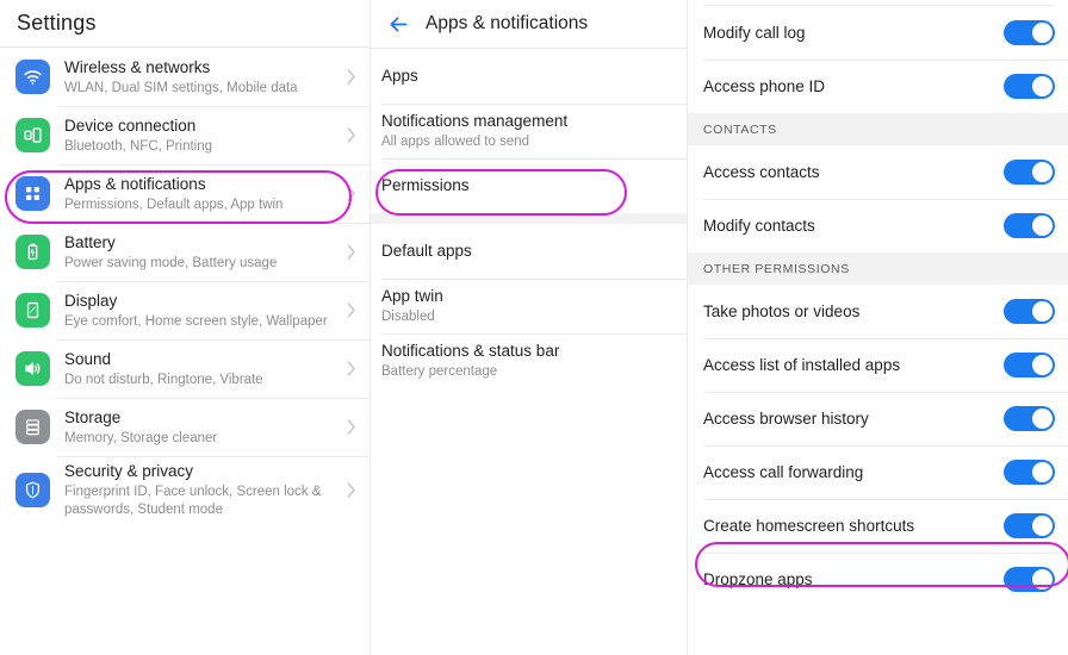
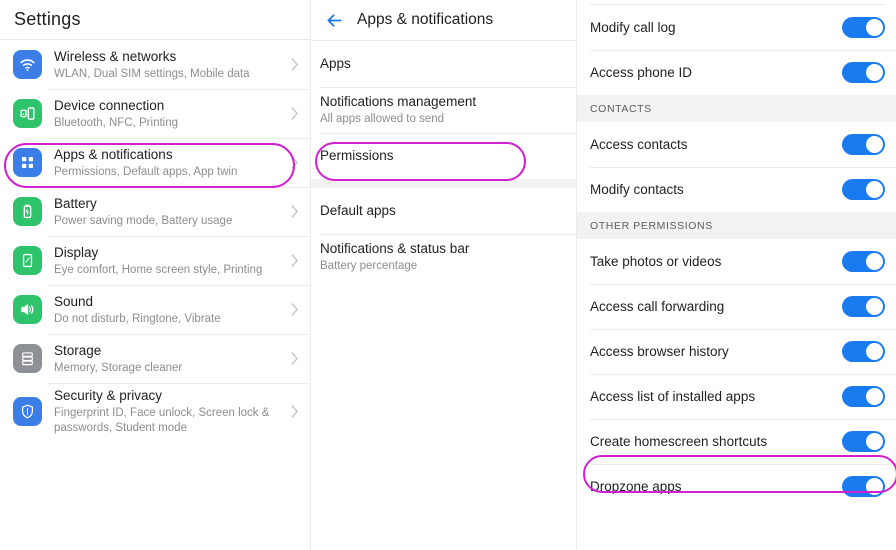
  Settings
  Wireless & networks
  WLAN, Dual SIM settings, Mobile data
  Device connection
  Bluetooth, NFC, Printing
  Apps & notifications
  Permissions, Default apps, App twin
  Battery
  Power saving mode, Battery usage
  Display
- Eye comfort, Home screen style, Wallpaper
+ Eye comfort, Home screen style, Printing
  Sound
  Do not disturb, Ringtone, Vibrate
  Storage
  Memory, Storage cleaner
  Security & privacy
  Fingerprint ID, Face unlock, Screen lock & passwords, Student mode
  Apps & notifications
  Apps
  Notifications management
  All apps allowed to send
  Permissions
  Default apps
- App twin
- Disabled
  Notifications & status bar
  Battery percentage
  Modify call log
  Access phone ID
  CONTACTS
  Access contacts
  Modify contacts
  OTHER PERMISSIONS
  Take photos or videos
- Access list of installed apps
+ Access call forwarding
  Access browser history
- Access call forwarding
+ Access list of installed apps
  Create homescreen shortcuts
  Dropzone apps
